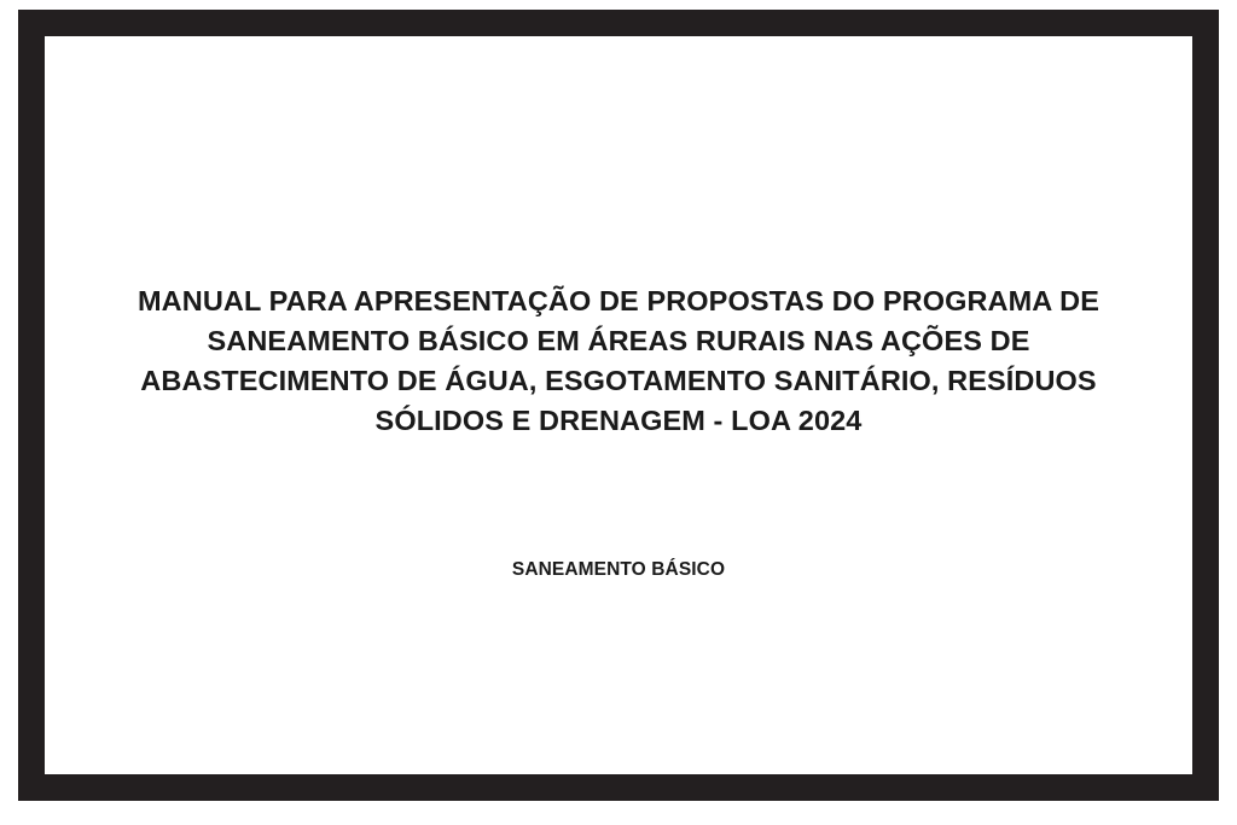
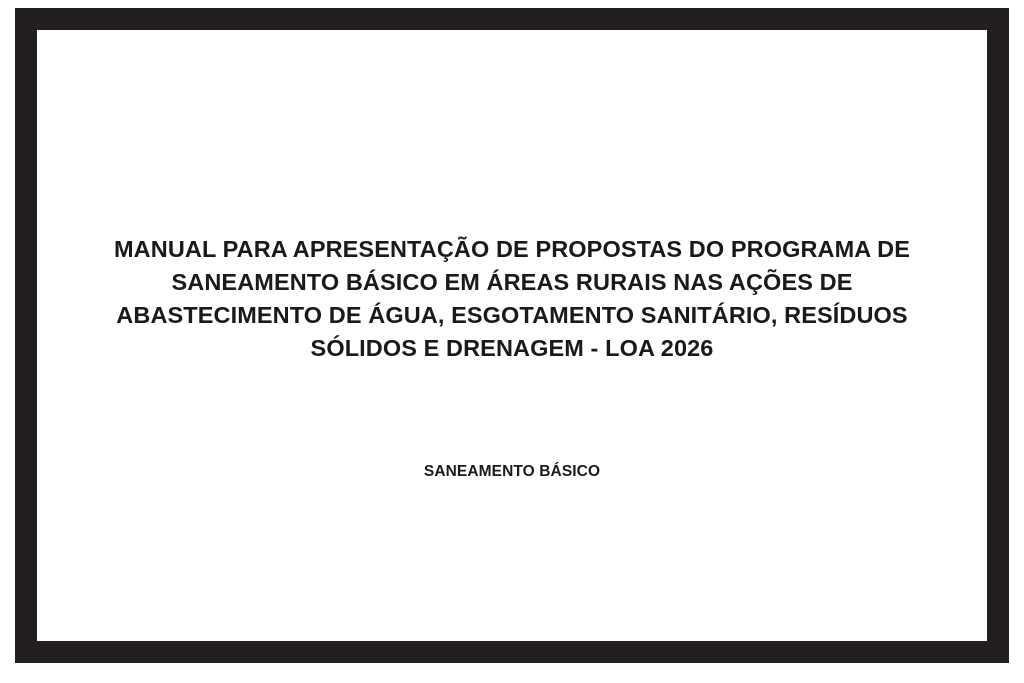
- MANUAL PARA APRESENTAÇÃO DE PROPOSTAS DO PROGRAMA DE SANEAMENTO BÁSICO EM ÁREAS RURAIS NAS AÇÕES DE ABASTECIMENTO DE ÁGUA, ESGOTAMENTO SANITÁRIO, RESÍDUOS SÓLIDOS E DRENAGEM - LOA 2024
+ MANUAL PARA APRESENTAÇÃO DE PROPOSTAS DO PROGRAMA DE SANEAMENTO BÁSICO EM ÁREAS RURAIS NAS AÇÕES DE ABASTECIMENTO DE ÁGUA, ESGOTAMENTO SANITÁRIO, RESÍDUOS SÓLIDOS E DRENAGEM - LOA 2026
  SANEAMENTO BÁSICO
